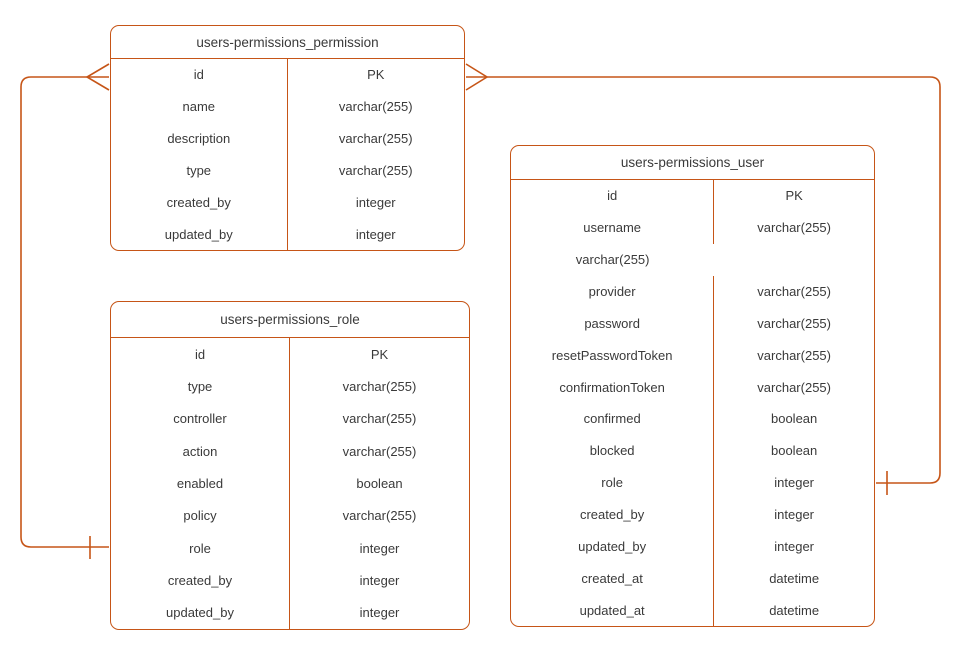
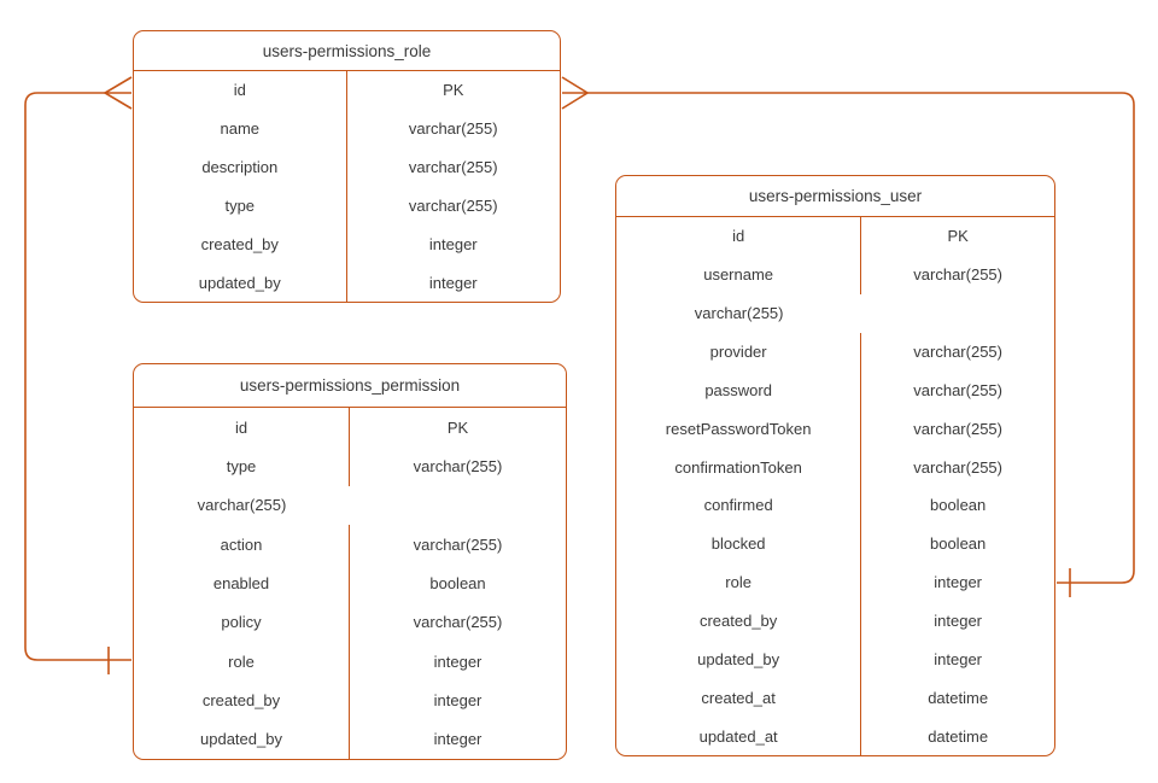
- users-permissions_permission
+ users-permissions_role
  id
  PK
  name
  varchar(255)
  description
  varchar(255)
  type
  varchar(255)
  created_by
  integer
  updated_by
  integer
- users-permissions_role
+ users-permissions_permission
  id
  PK
  type
  varchar(255)
- controller
  varchar(255)
  action
  varchar(255)
  enabled
  boolean
  policy
  varchar(255)
  role
  integer
  created_by
  integer
  updated_by
  integer
  users-permissions_user
  id
  PK
  username
  varchar(255)
  varchar(255)
  provider
  varchar(255)
  password
  varchar(255)
  resetPasswordToken
  varchar(255)
  confirmationToken
  varchar(255)
  confirmed
  boolean
  blocked
  boolean
  role
  integer
  created_by
  integer
  updated_by
  integer
  created_at
  datetime
  updated_at
  datetime
